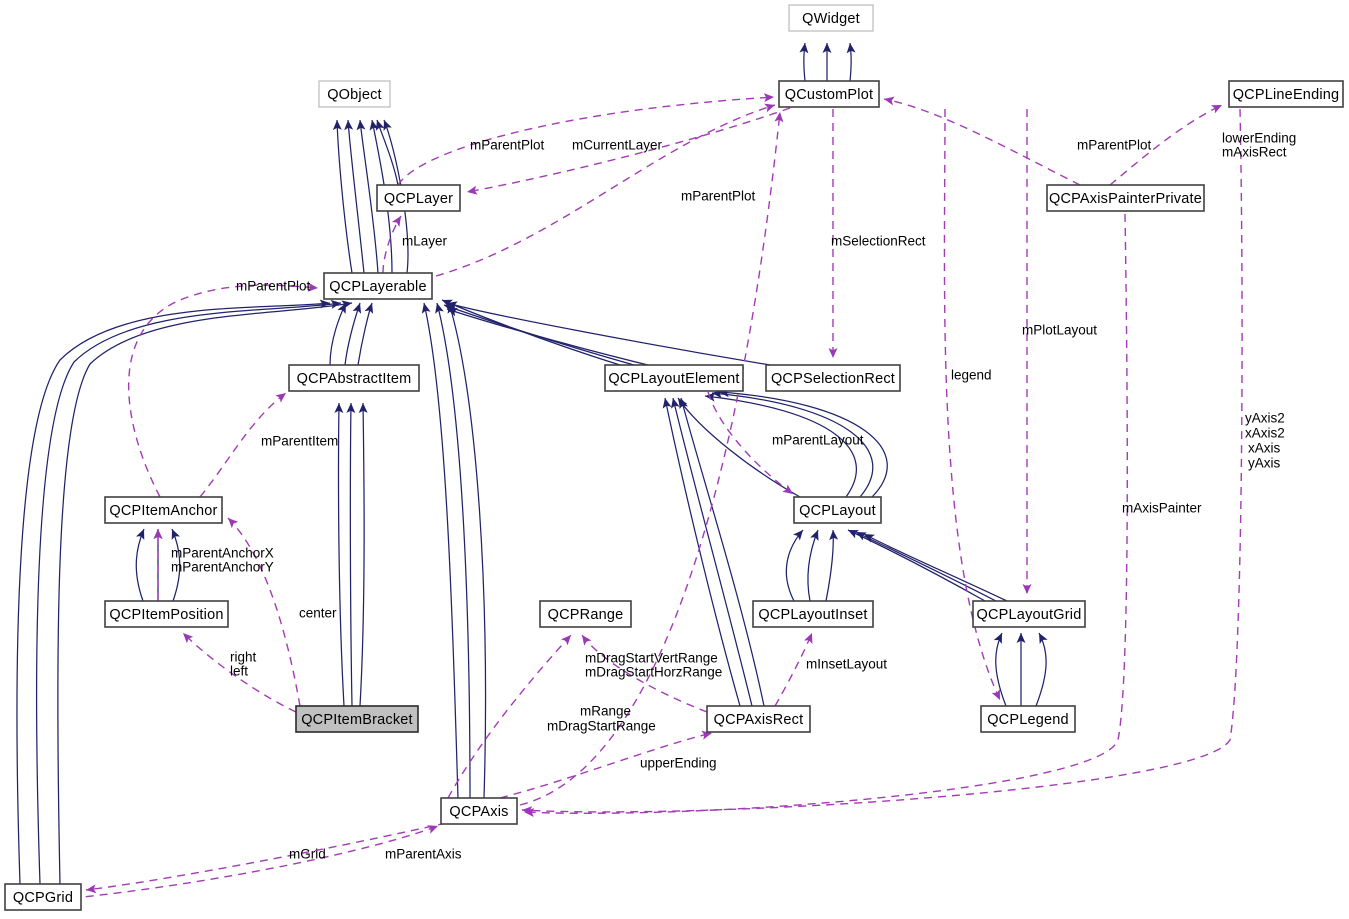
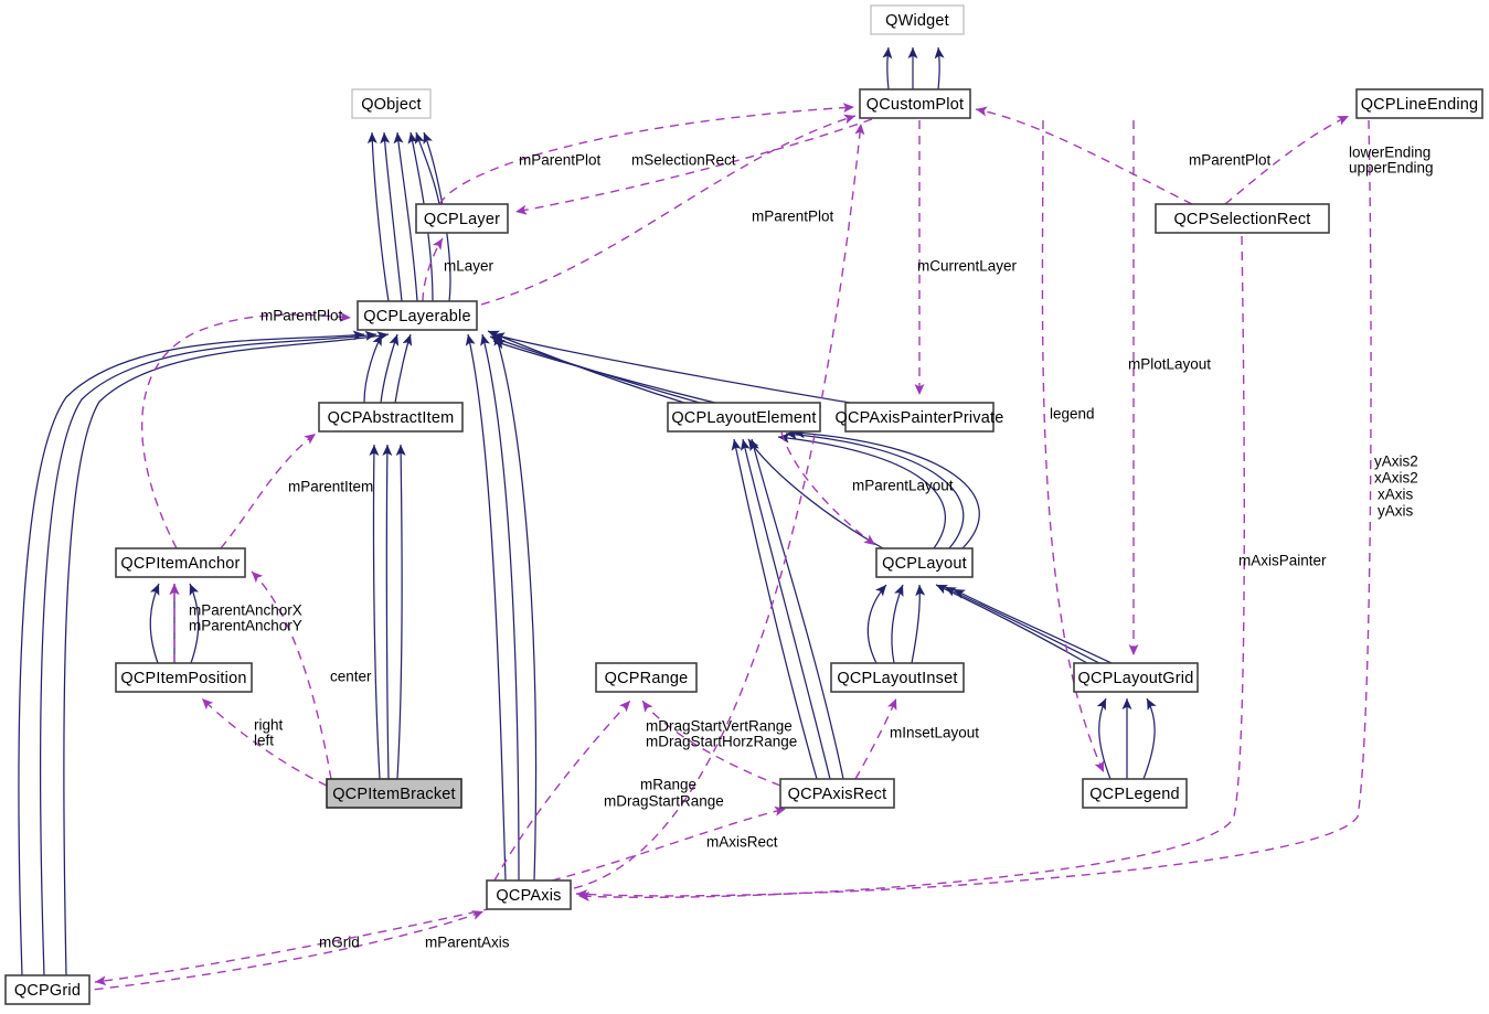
  QWidget
  QObject
  QCustomPlot
  QCPLineEnding
  QCPLayer
- QCPAxisPainterPrivate
+ QCPSelectionRect
  QCPLayerable
  QCPAbstractItem
  QCPLayoutElement
- QCPSelectionRect
+ QCPAxisPainterPrivate
  QCPItemAnchor
  QCPLayout
  QCPItemPosition
  QCPRange
  QCPLayoutInset
  QCPLayoutGrid
  QCPItemBracket
  QCPAxisRect
  QCPLegend
  QCPAxis
  QCPGrid
  mParentPlot
- mCurrentLayer
+ mSelectionRect
  mParentPlot
  mParentPlot
  lowerEnding
- mAxisRect
+ upperEnding
  mLayer
  mParentPlot
- mSelectionRect
+ mCurrentLayer
  mPlotLayout
  legend
  mParentItem
  mParentLayout
  yAxis2
  xAxis2
  xAxis
  yAxis
  mAxisPainter
  mParentAnchorX
  mParentAnchorY
  center
  right
  left
  mDragStartVertRange
  mDragStartHorzRange
  mInsetLayout
  mRange
  mDragStartRange
- upperEnding
+ mAxisRect
  mGrid
  mParentAxis
